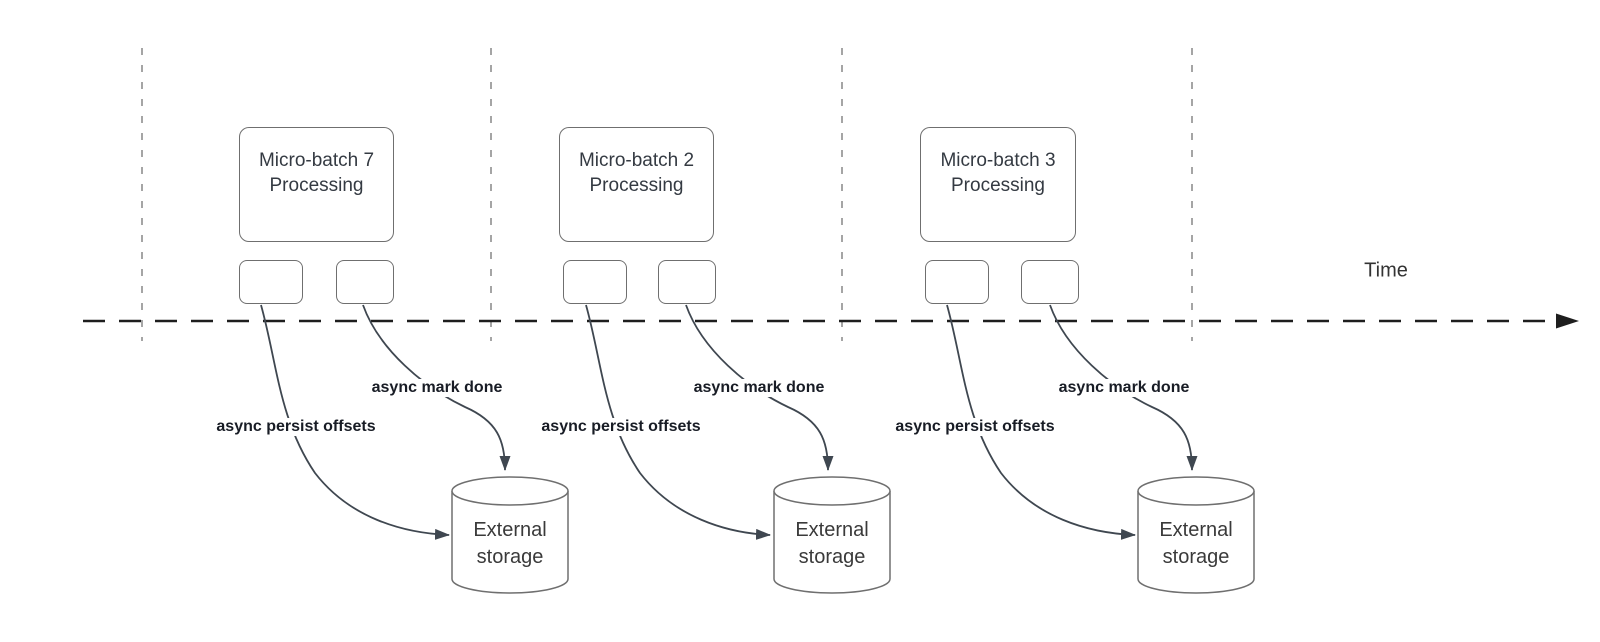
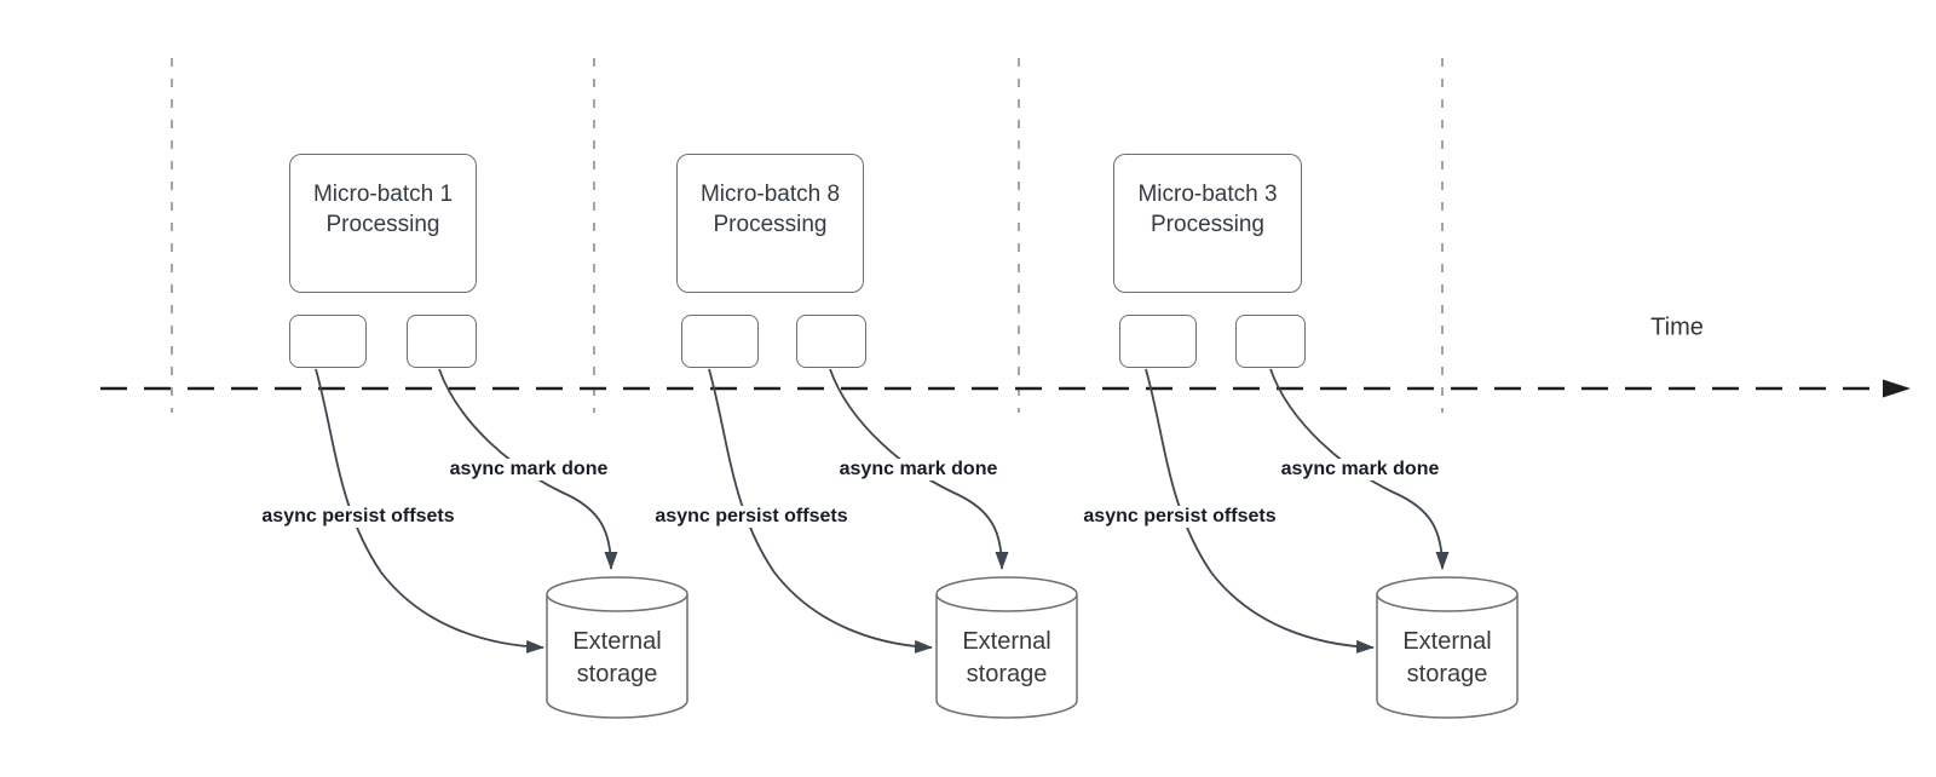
- Micro-batch 7
+ Micro-batch 1
  Processing
  async persist offsets
  async mark done
  External
  storage
- Micro-batch 2
+ Micro-batch 8
  Processing
  async persist offsets
  async mark done
  External
  storage
  Micro-batch 3
  Processing
  async persist offsets
  async mark done
  External
  storage
  Time
